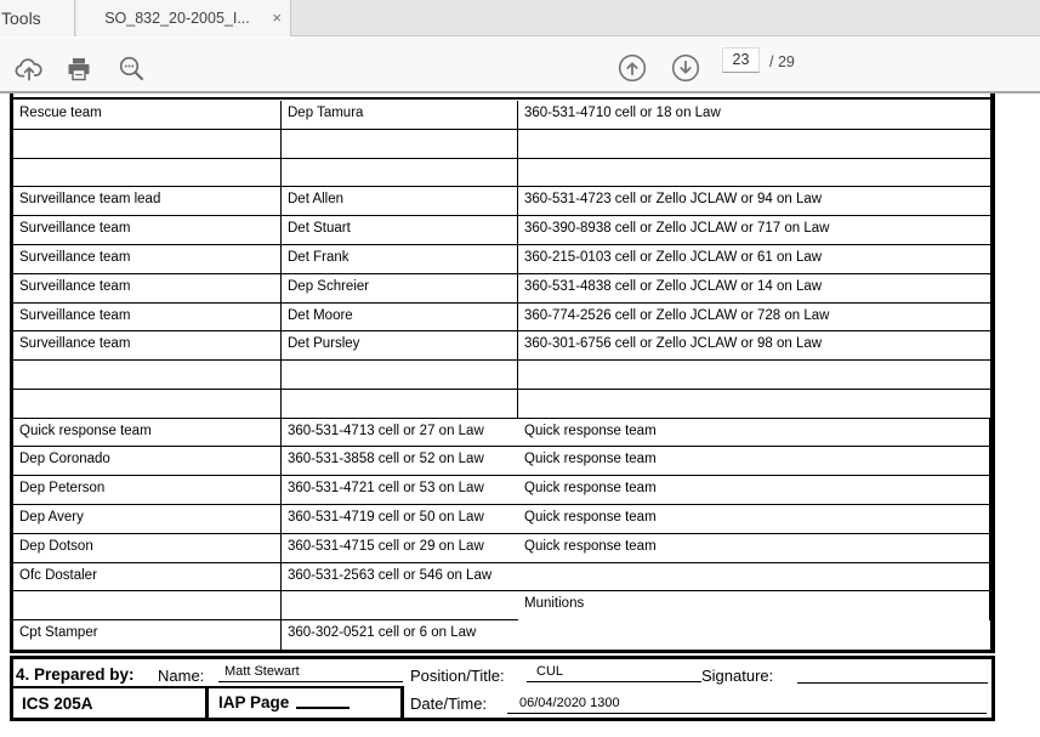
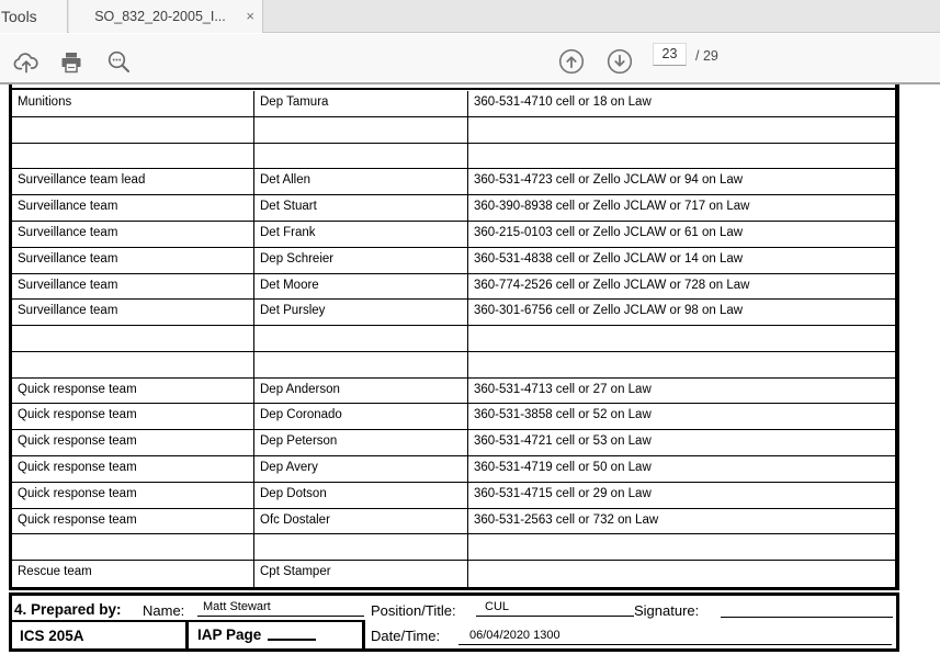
  Tools
  SO_832_20-2005_I...
  ×
  23
  / 29
- Rescue team
+ Munitions
  Dep Tamura
  360-531-4710 cell or 18 on Law
  Surveillance team lead
  Det Allen
  360-531-4723 cell or Zello JCLAW or 94 on Law
  Surveillance team
  Det Stuart
  360-390-8938 cell or Zello JCLAW or 717 on Law
  Surveillance team
  Det Frank
  360-215-0103 cell or Zello JCLAW or 61 on Law
  Surveillance team
  Dep Schreier
  360-531-4838 cell or Zello JCLAW or 14 on Law
  Surveillance team
  Det Moore
  360-774-2526 cell or Zello JCLAW or 728 on Law
  Surveillance team
  Det Pursley
  360-301-6756 cell or Zello JCLAW or 98 on Law
  Quick response team
+ Dep Anderson
  360-531-4713 cell or 27 on Law
  Quick response team
  Dep Coronado
  360-531-3858 cell or 52 on Law
  Quick response team
  Dep Peterson
  360-531-4721 cell or 53 on Law
  Quick response team
  Dep Avery
  360-531-4719 cell or 50 on Law
  Quick response team
  Dep Dotson
  360-531-4715 cell or 29 on Law
  Quick response team
  Ofc Dostaler
- 360-531-2563 cell or 546 on Law
+ 360-531-2563 cell or 732 on Law
- Munitions
+ Rescue team
  Cpt Stamper
- 360-302-0521 cell or 6 on Law
  4. Prepared by:
  Name:
  Matt Stewart
  Position/Title:
  CUL
  Signature:
  ICS 205A
  IAP Page
  Date/Time:
  06/04/2020 1300
